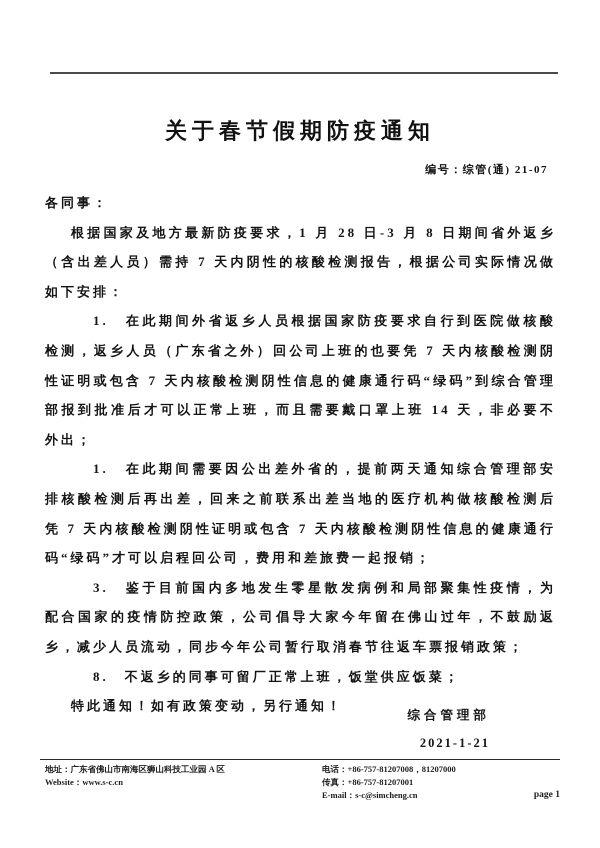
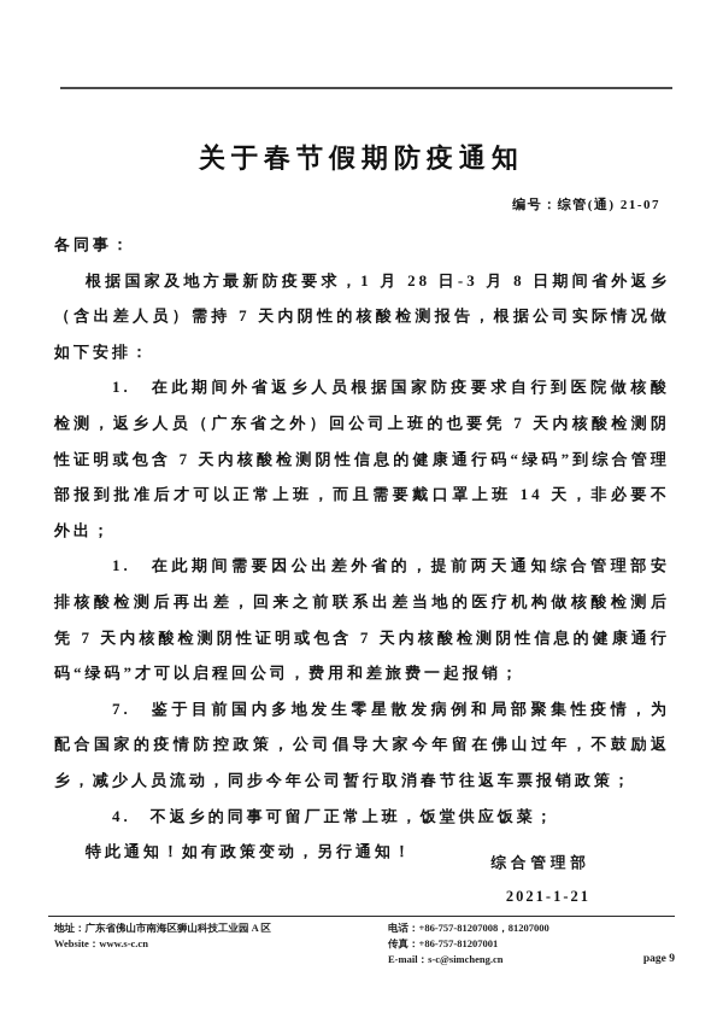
  关于春节假期防疫通知
  编号：综管(通) 21-07
  各同事：
  根据国家及地方最新防疫要求，1 月 28 日-3 月 8 日期间省外返乡（含出差人员）需持 7 天内阴性的核酸检测报告，根据公司实际情况做如下安排：
  1. 在此期间外省返乡人员根据国家防疫要求自行到医院做核酸检测，返乡人员（广东省之外）回公司上班的也要凭 7 天内核酸检测阴性证明或包含 7 天内核酸检测阴性信息的健康通行码“绿码”到综合管理部报到批准后才可以正常上班，而且需要戴口罩上班 14 天，非必要不外出；
  1. 在此期间需要因公出差外省的，提前两天通知综合管理部安排核酸检测后再出差，回来之前联系出差当地的医疗机构做核酸检测后凭 7 天内核酸检测阴性证明或包含 7 天内核酸检测阴性信息的健康通行码“绿码”才可以启程回公司，费用和差旅费一起报销；
- 3. 鉴于目前国内多地发生零星散发病例和局部聚集性疫情，为配合国家的疫情防控政策，公司倡导大家今年留在佛山过年，不鼓励返乡，减少人员流动，同步今年公司暂行取消春节往返车票报销政策；
+ 7. 鉴于目前国内多地发生零星散发病例和局部聚集性疫情，为配合国家的疫情防控政策，公司倡导大家今年留在佛山过年，不鼓励返乡，减少人员流动，同步今年公司暂行取消春节往返车票报销政策；
- 8. 不返乡的同事可留厂正常上班，饭堂供应饭菜；
+ 4. 不返乡的同事可留厂正常上班，饭堂供应饭菜；
  特此通知！如有政策变动，另行通知！
  综合管理部
  2021-1-21
  地址：广东省佛山市南海区狮山科技工业园 A 区
  Website：www.s-c.cn
  电话：+86-757-81207008，81207000
  传真：+86-757-81207001
  E-mail：s-c@simcheng.cn
- page 1
+ page 9
